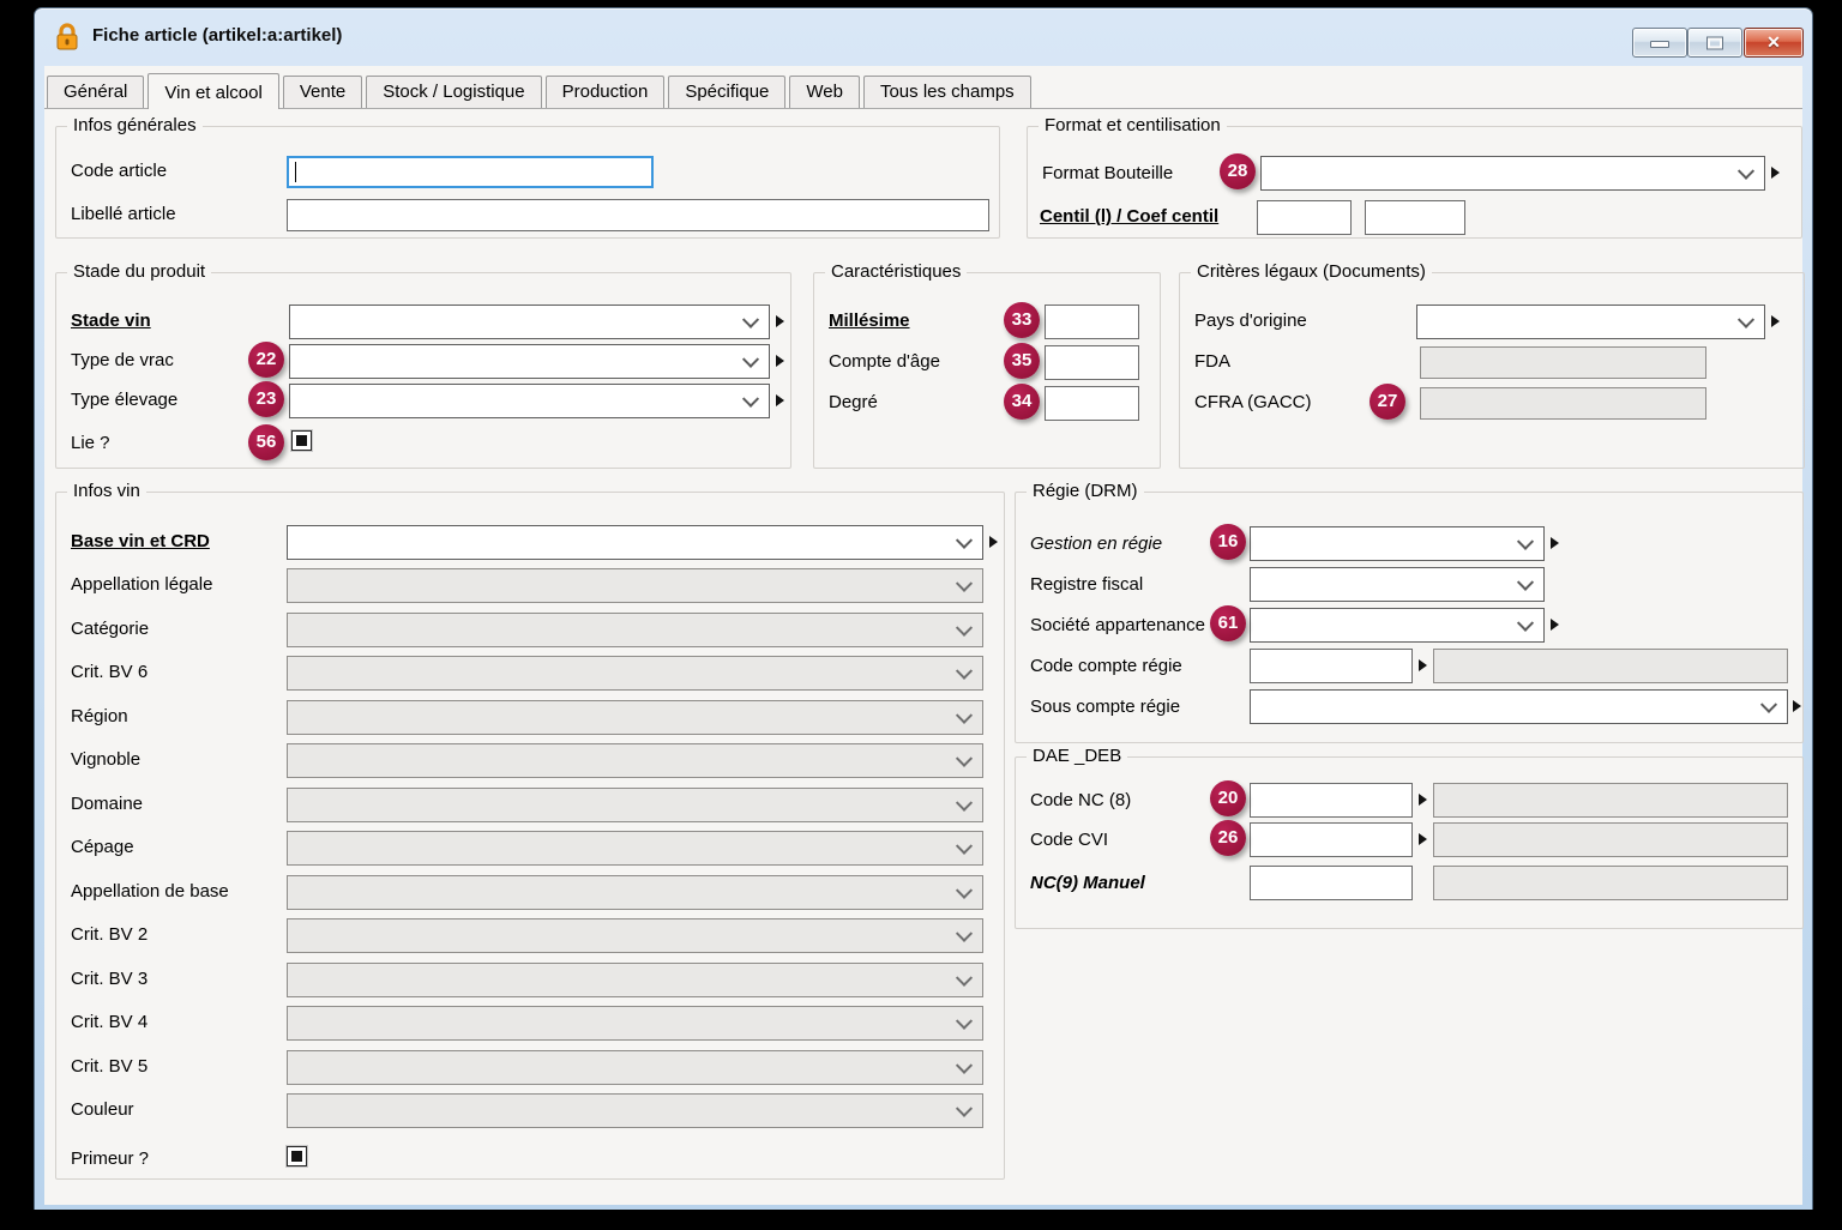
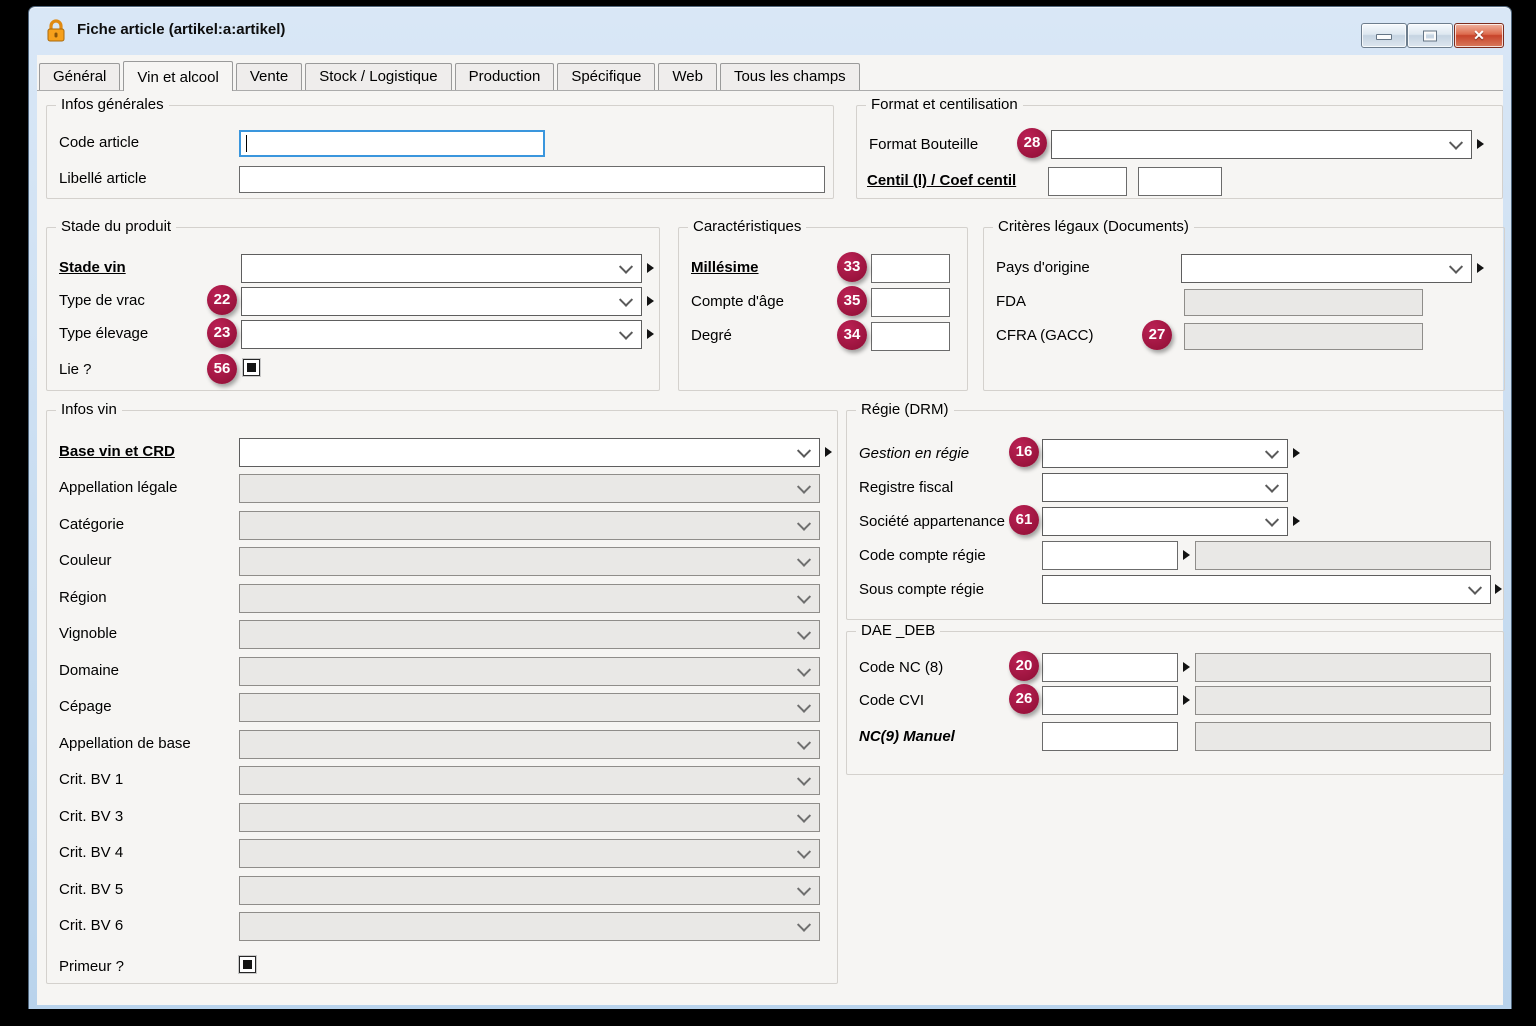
  Fiche article (artikel:a:artikel)
  ✕
  Général
  Vin et alcool
  Vente
  Stock / Logistique
  Production
  Spécifique
  Web
  Tous les champs
  Infos générales
  Code article
  Libellé article
  Format et centilisation
  Format Bouteille
  28
  Centil (l) / Coef centil
  Stade du produit
  Stade vin
  Type de vrac
  22
  Type élevage
  23
  Lie ?
  56
  Caractéristiques
  Millésime
  33
  Compte d'âge
  35
  Degré
  34
  Critères légaux (Documents)
  Pays d'origine
  FDA
  CFRA (GACC)
  27
  Infos vin
  Base vin et CRD
  Appellation légale
  Catégorie
- Crit. BV 6
+ Couleur
  Région
  Vignoble
  Domaine
  Cépage
  Appellation de base
- Crit. BV 2
+ Crit. BV 1
  Crit. BV 3
  Crit. BV 4
  Crit. BV 5
- Couleur
+ Crit. BV 6
  Primeur ?
  Régie (DRM)
  Gestion en régie
  16
  Registre fiscal
  Société appartenance
  61
  Code compte régie
  Sous compte régie
  DAE _DEB
  Code NC (8)
  20
  Code CVI
  26
  NC(9) Manuel
